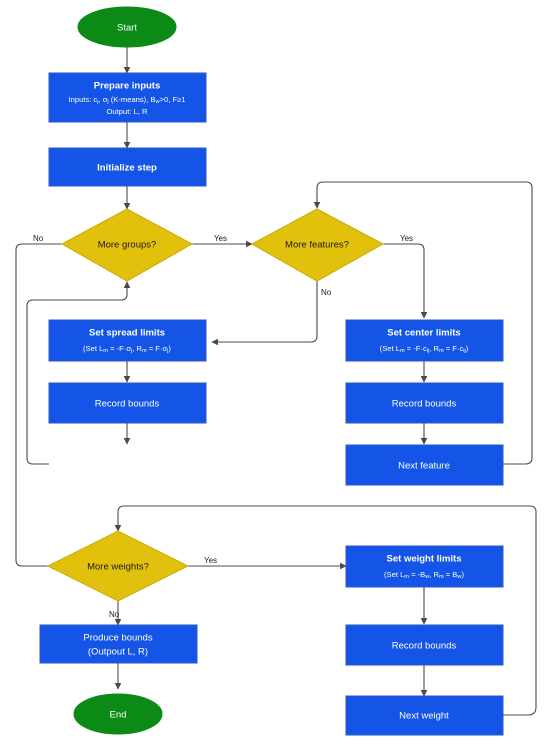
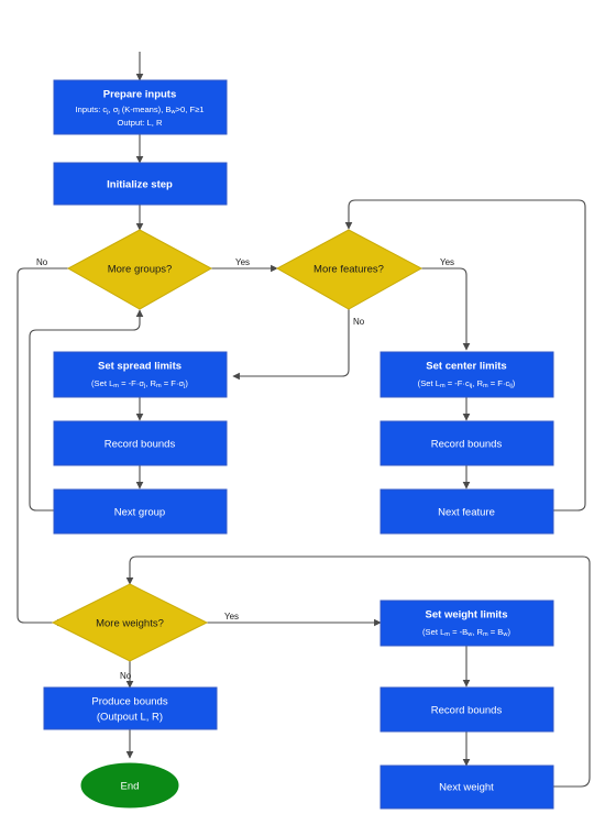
  No
  Yes
  No
  Yes
  No
  Yes
- Start
  Prepare inputs
  Inputs: c , σ (K-means), B >0, F≥1
  Output: L, R
  Initialize step
  More groups?
  More features?
  Set spread limits
  (Set L = -F·σ , R = F·σ )
  Set center limits
  (Set L = -F·c , R = F·c )
  Record bounds
  Record bounds
+ Next group
  Next feature
  More weights?
  Set weight limits
  (Set L = -B , R = B )
  Produce bounds
  (Outpout L, R)
  Record bounds
  End
  Next weight
